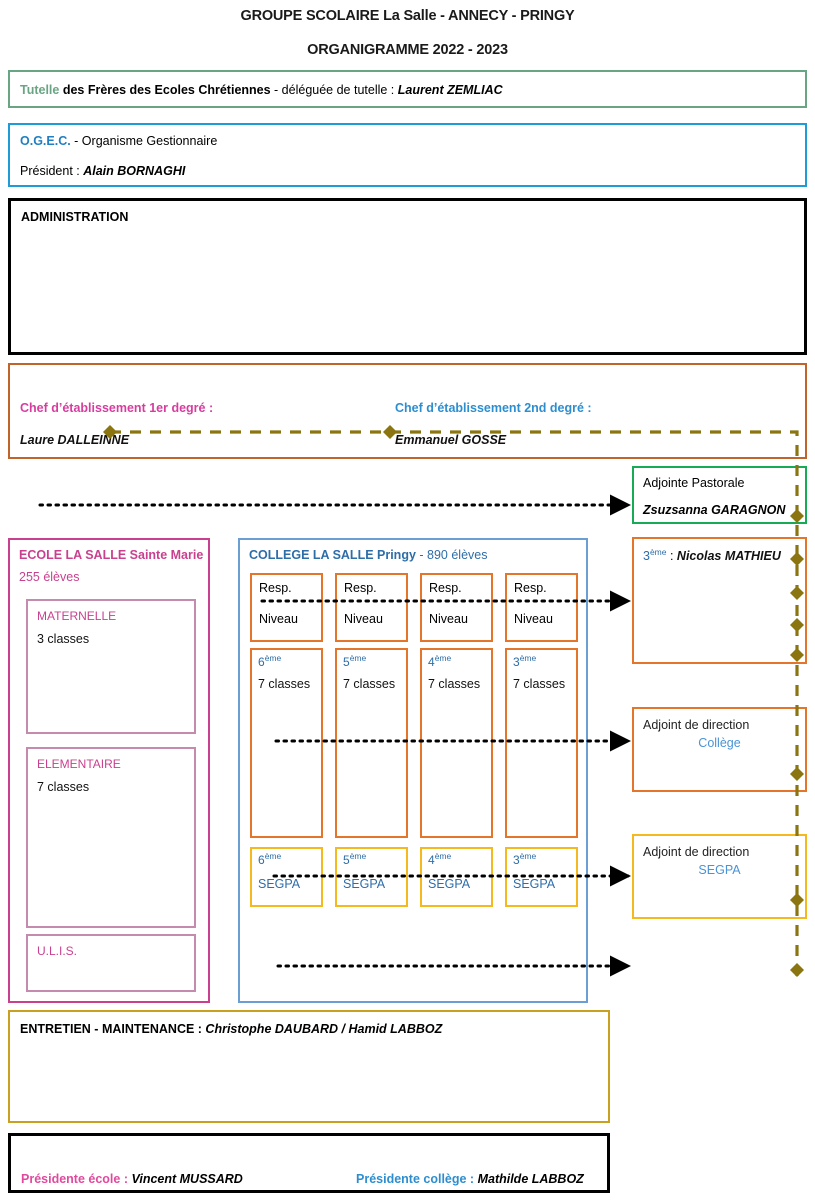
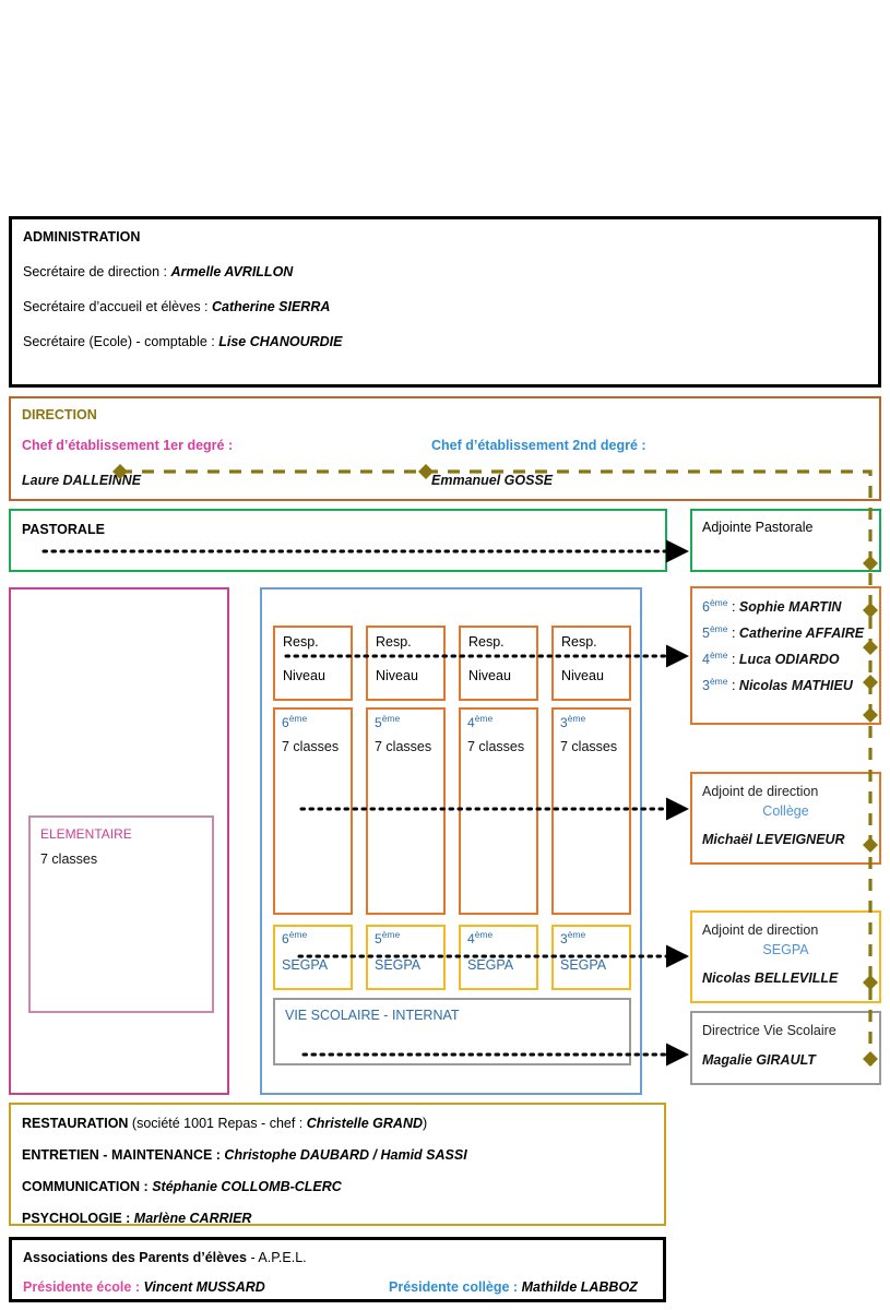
- GROUPE SCOLAIRE La Salle - ANNECY - PRINGY
- ORGANIGRAMME 2022 - 2023
- Tutelle des Frères des Ecoles Chrétiennes - déléguée de tutelle : Laurent ZEMLIAC
- O.G.E.C. - Organisme Gestionnaire
- Président : Alain BORNAGHI
  ADMINISTRATION
+ Secrétaire de direction : Armelle AVRILLON
+ Secrétaire d’accueil et élèves : Catherine SIERRA
+ Secrétaire (Ecole) - comptable : Lise CHANOURDIE
+ DIRECTION
  Chef d’établissement 1er degré :
  Chef d’établissement 2nd degré :
  Laure DALLEINNE
  Emmanuel GOSSE
+ PASTORALE
  Adjointe Pastorale
- Zsuzsanna GARAGNON
- ECOLE LA SALLE Sainte Marie
- 255 élèves
- MATERNELLE
- 3 classes
  ELEMENTAIRE
  7 classes
- U.L.I.S.
- COLLEGE LA SALLE Pringy - 890 élèves
  Resp.
  Niveau
  Resp.
  Niveau
  Resp.
  Niveau
  Resp.
  Niveau
  6ème
  7 classes
  5ème
  7 classes
  4ème
  7 classes
  3ème
  7 classes
  6ème
  SEGPA
  5ème
  SEGPA
  4ème
  SEGPA
  3ème
  SEGPA
+ VIE SCOLAIRE - INTERNAT
+ 6ème : Sophie MARTIN
+ 5ème : Catherine AFFAIRE
+ 4ème : Luca ODIARDO
  3ème : Nicolas MATHIEU
  Adjoint de direction
  Collège
+ Michaël LEVEIGNEUR
  Adjoint de direction
  SEGPA
+ Nicolas BELLEVILLE
+ Directrice Vie Scolaire
+ Magalie GIRAULT
+ RESTAURATION (société 1001 Repas - chef : Christelle GRAND)
- ENTRETIEN - MAINTENANCE : Christophe DAUBARD / Hamid LABBOZ
+ ENTRETIEN - MAINTENANCE : Christophe DAUBARD / Hamid SASSI
+ COMMUNICATION : Stéphanie COLLOMB-CLERC
+ PSYCHOLOGIE : Marlène CARRIER
+ Associations des Parents d’élèves - A.P.E.L.
  Présidente école : Vincent MUSSARD
  Présidente collège : Mathilde LABBOZ
